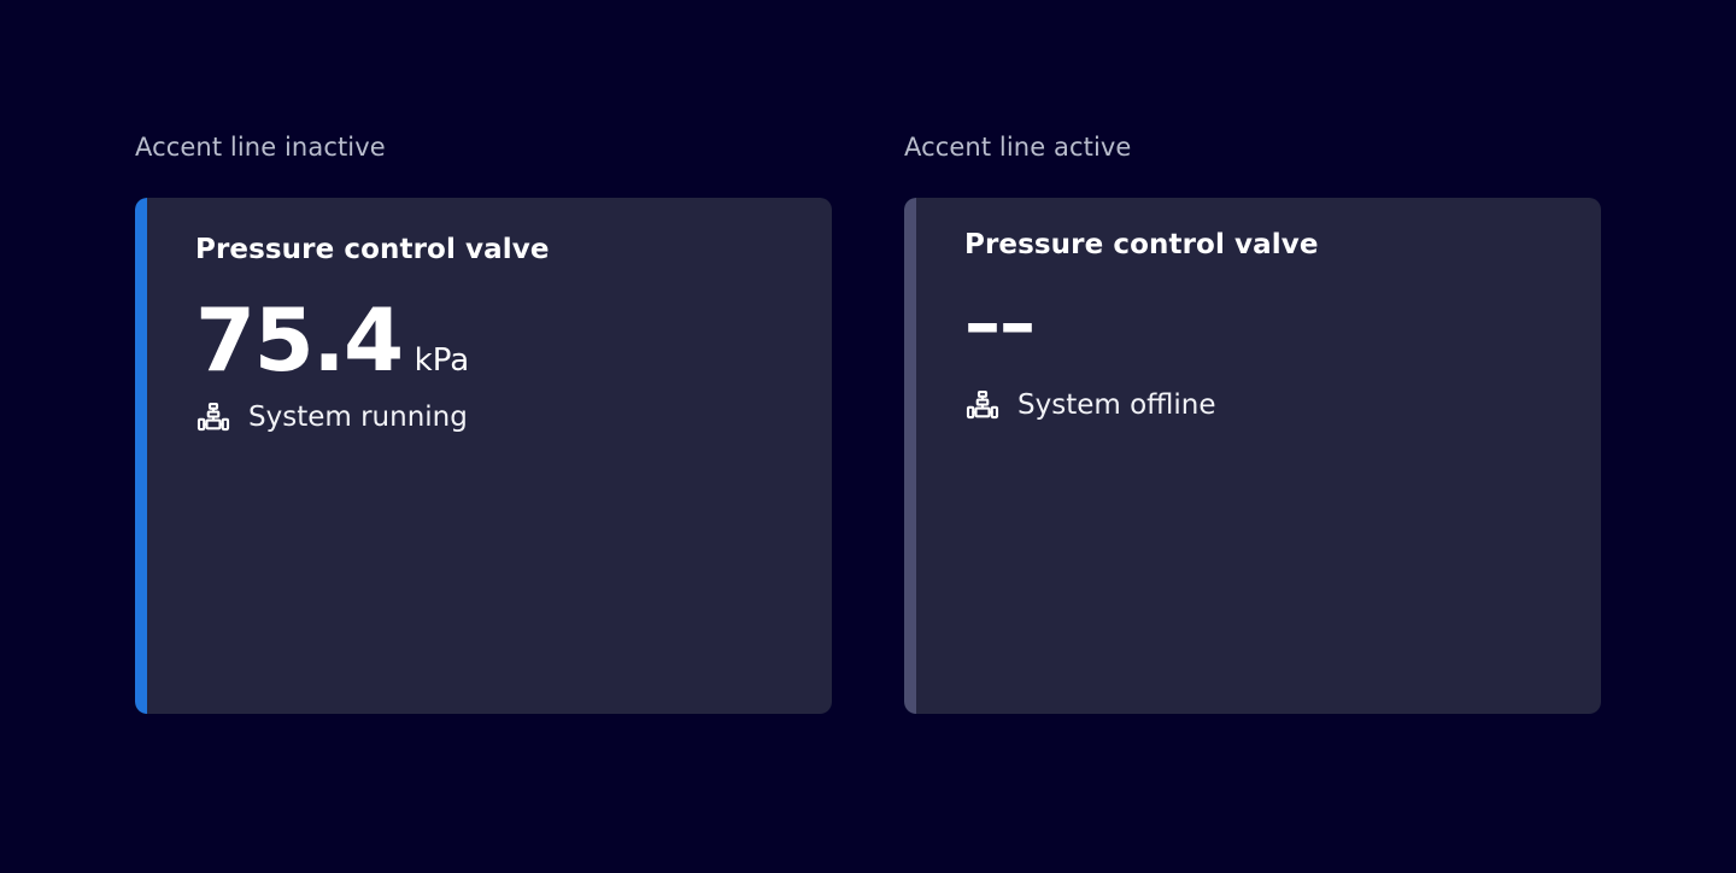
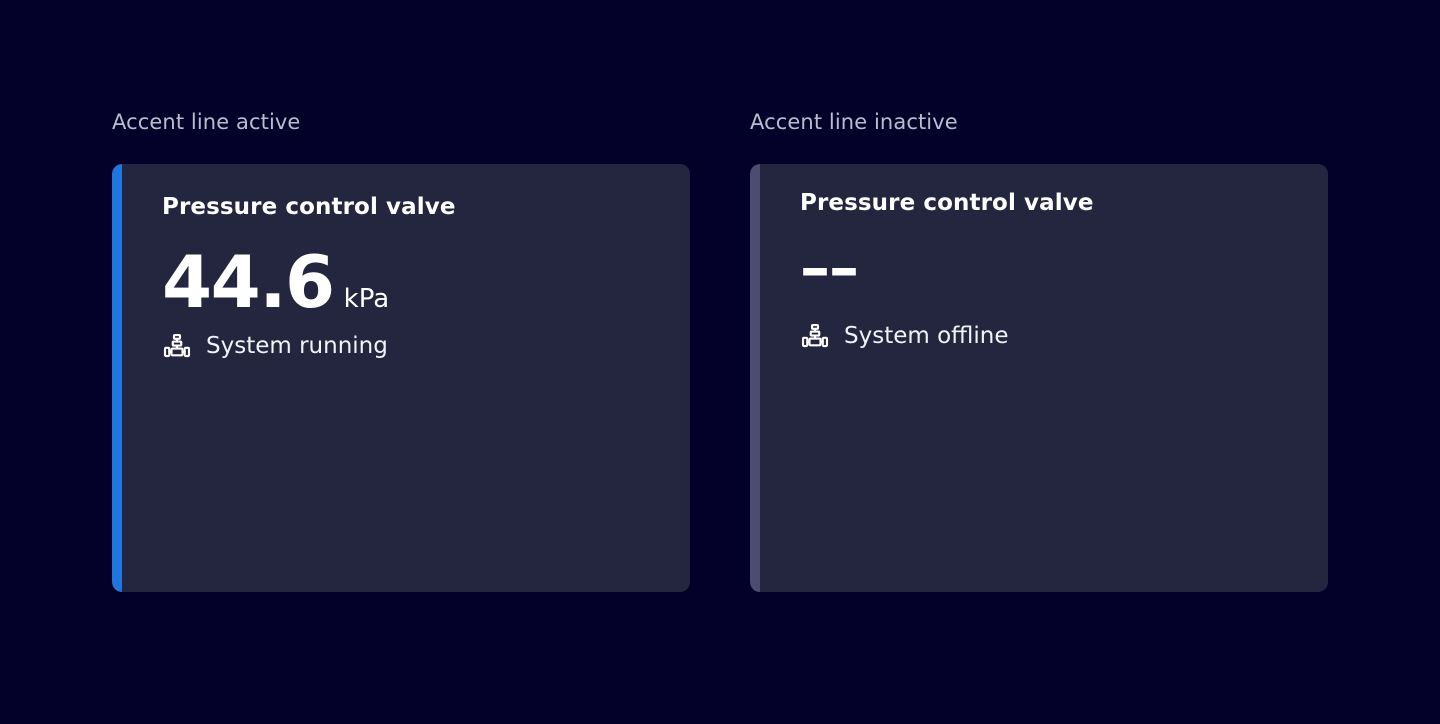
- Accent line inactive
+ Accent line active
  Pressure control valve
- 75.4
+ 44.6
  kPa
  System running
- Accent line active
+ Accent line inactive
  Pressure control valve
  ––
  System offline
